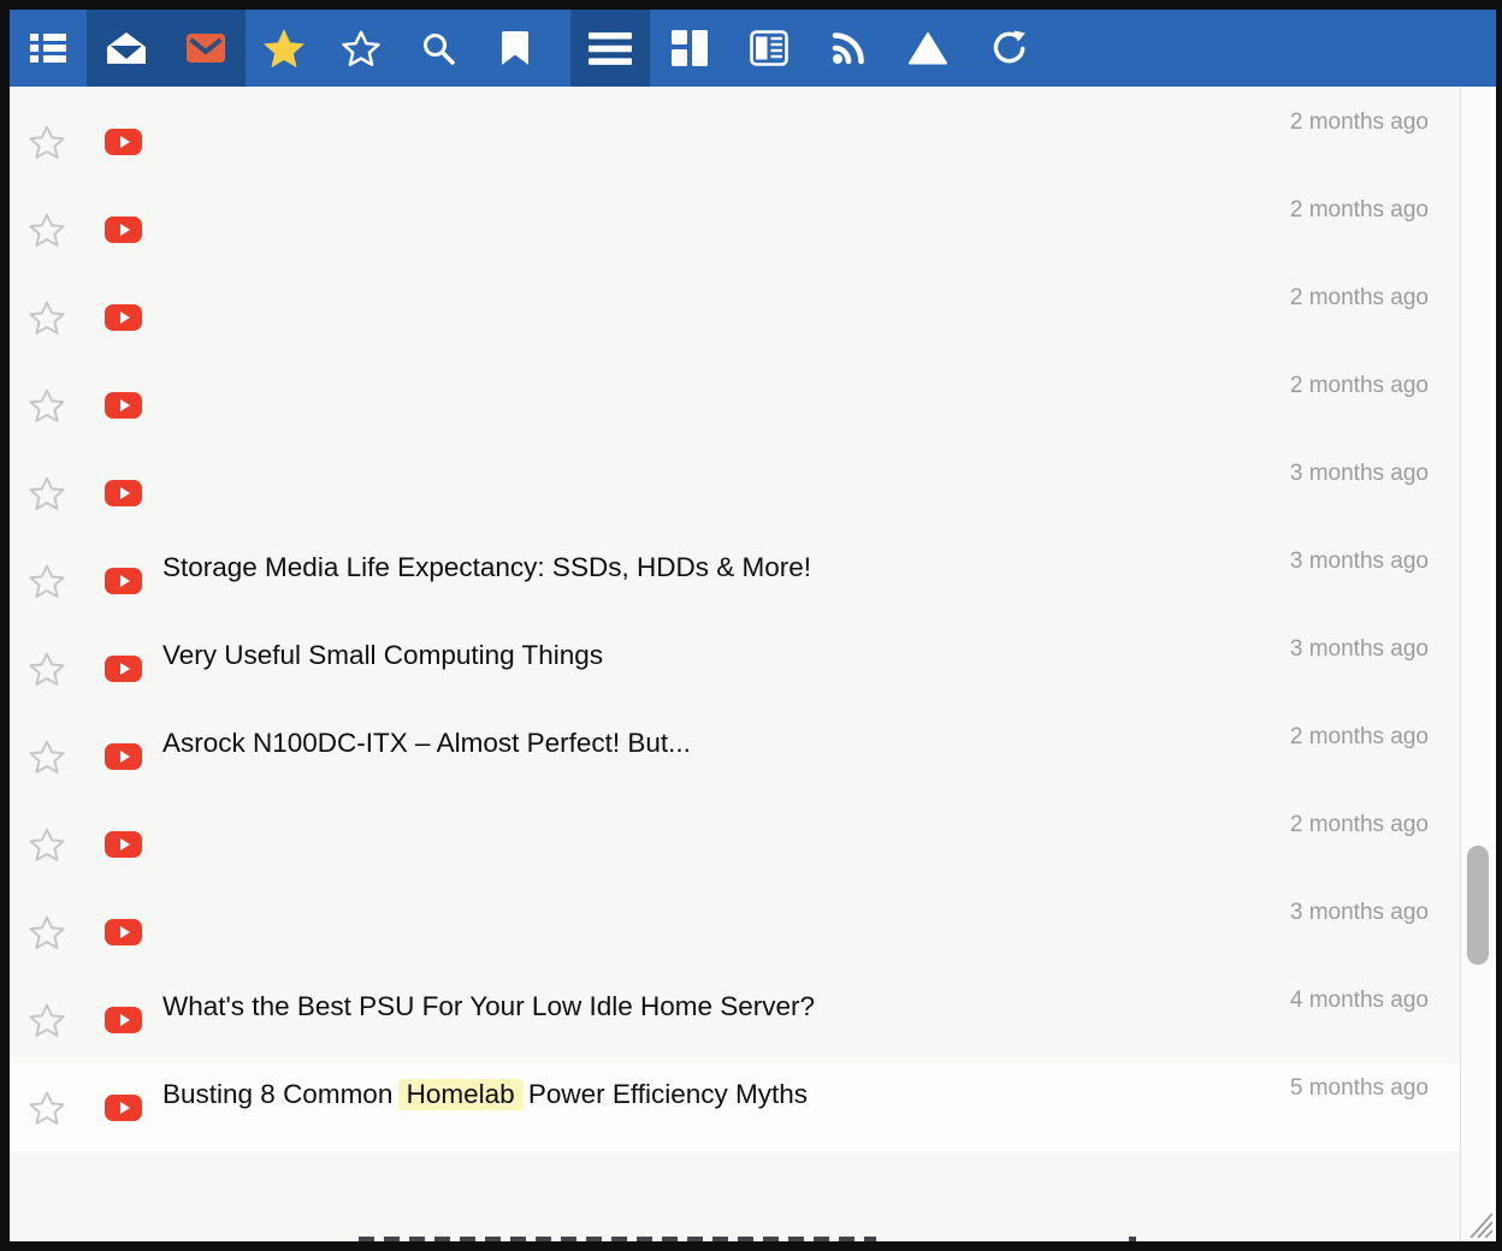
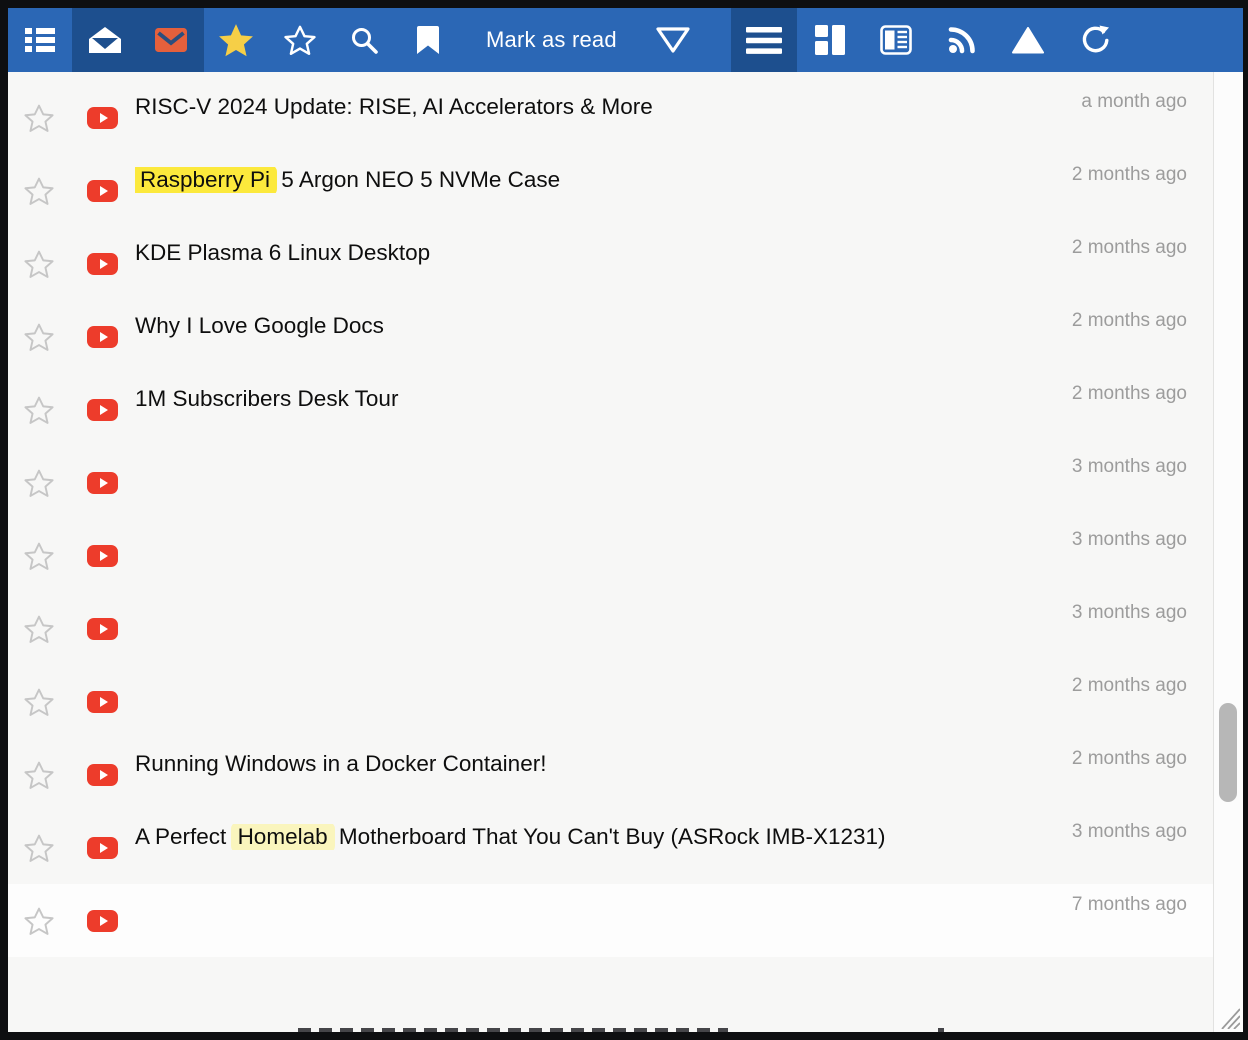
+ Mark as read
+ RISC-V 2024 Update: RISE, AI Accelerators & More
+ a month ago
+ Raspberry Pi 5 Argon NEO 5 NVMe Case
  2 months ago
+ KDE Plasma 6 Linux Desktop
  2 months ago
+ Why I Love Google Docs
  2 months ago
+ 1M Subscribers Desk Tour
  2 months ago
  3 months ago
- Storage Media Life Expectancy: SSDs, HDDs & More!
  3 months ago
- Very Useful Small Computing Things
  3 months ago
- Asrock N100DC-ITX – Almost Perfect! But...
  2 months ago
+ Running Windows in a Docker Container!
  2 months ago
+ A Perfect Homelab Motherboard That You Can't Buy (ASRock IMB-X1231)
  3 months ago
- What's the Best PSU For Your Low Idle Home Server?
- 4 months ago
- Busting 8 Common Homelab Power Efficiency Myths
- 5 months ago
+ 7 months ago
